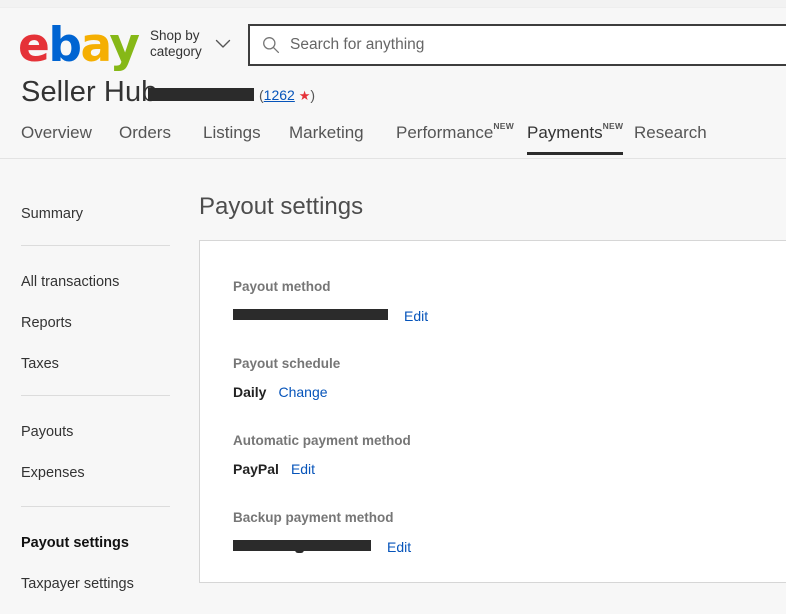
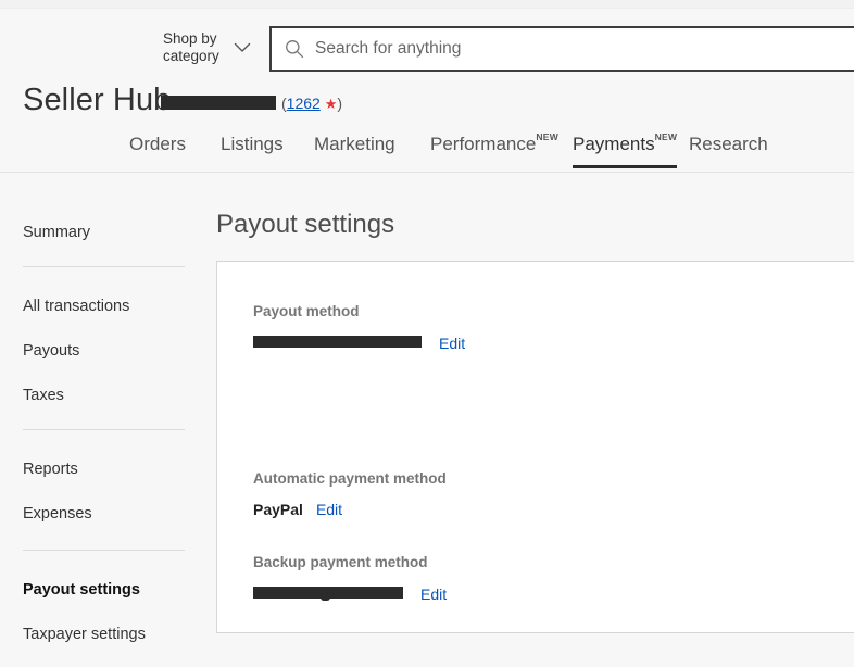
- ebay
  Shop by
  category
  Search for anything
  Seller Hu
  (1262 ★)
- Overview
  Orders
  Listings
  Marketing
  PerformanceNEW
  PaymentsNEW
  Research
  Summary
  All transactions
- Reports
+ Payouts
  Taxes
- Payouts
+ Reports
  Expenses
  Payout settings
  Taxpayer settings
  Payout settings
  Payout method
  Edit
- Payout schedule
- Daily
- Change
  Automatic payment method
  PayPal
  Edit
  Backup payment method
  Edit
